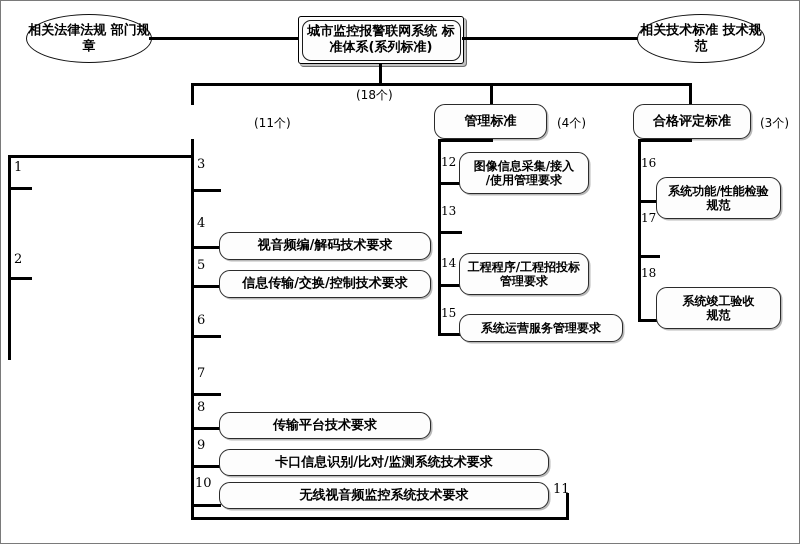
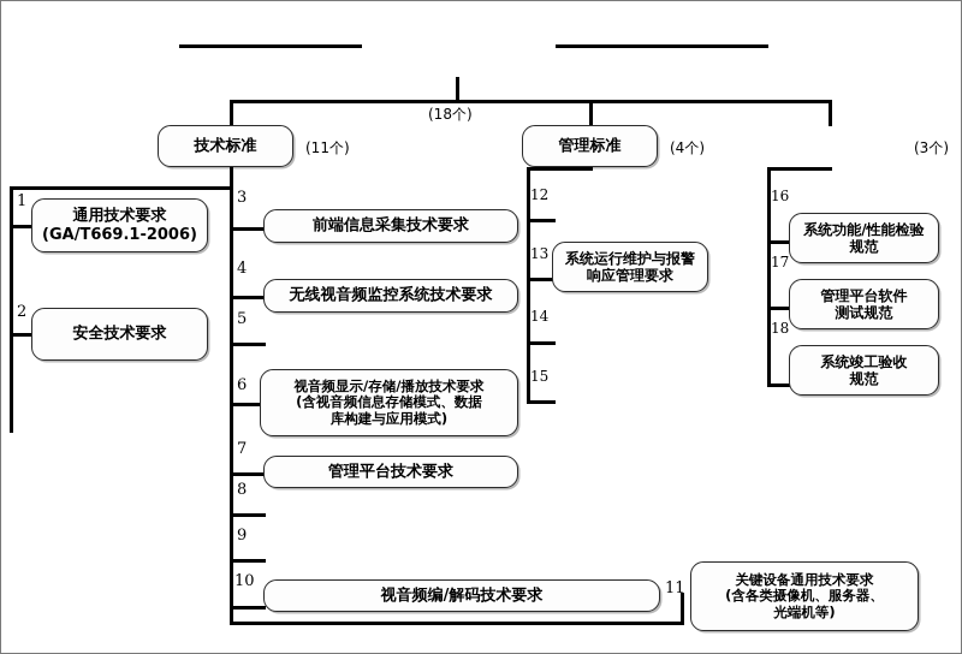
- 相关法律法规 部门规章
- 城市监控报警联网系统 标准体系(系列标准)
- 相关技术标准 技术规范
  (18个)
+ 技术标准
  (11个)
  管理标准
  (4个)
- 合格评定标准
  (3个)
  1
+ 通用技术要求
+ (GA/T669.1-2006)
  2
+ 安全技术要求
  3
+ 前端信息采集技术要求
  4
- 视音频编/解码技术要求
+ 无线视音频监控系统技术要求
  5
- 信息传输/交换/控制技术要求
  6
+ 视音频显示/存储/播放技术要求
+ (含视音频信息存储模式、数据
+ 库构建与应用模式)
  7
+ 管理平台技术要求
  8
- 传输平台技术要求
  9
- 卡口信息识别/比对/监测系统技术要求
  10
- 无线视音频监控系统技术要求
+ 视音频编/解码技术要求
  11
+ 关键设备通用技术要求
+ (含各类摄像机、服务器、
+ 光端机等)
  12
- 图像信息采集/接入
- /使用管理要求
  13
+ 系统运行维护与报警
+ 响应管理要求
  14
- 工程程序/工程招投标
- 管理要求
  15
- 系统运营服务管理要求
  16
  系统功能/性能检验
  规范
  17
+ 管理平台软件
+ 测试规范
  18
  系统竣工验收
  规范
